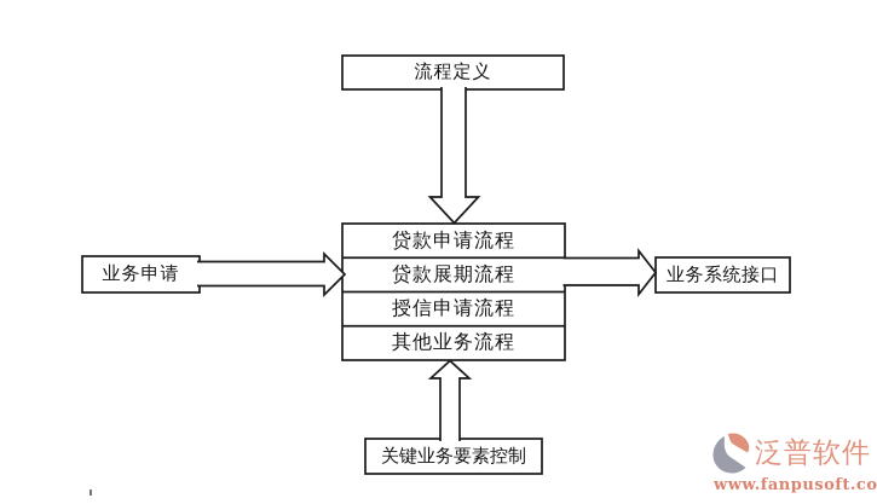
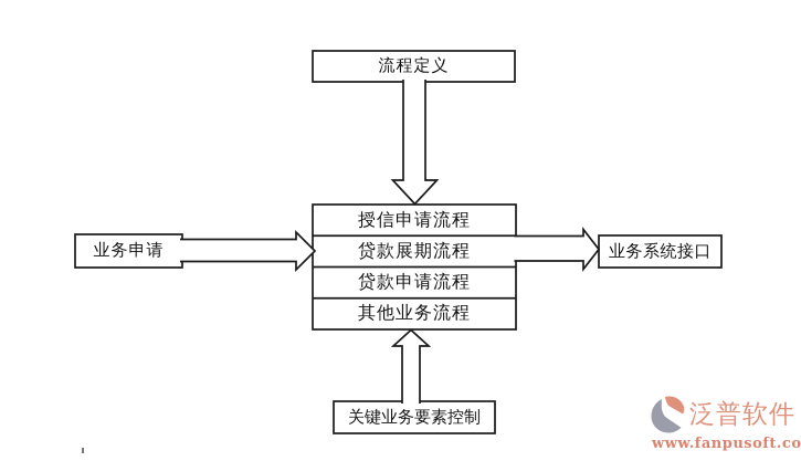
  流程定义
- 贷款申请流程
+ 授信申请流程
  贷款展期流程
- 授信申请流程
+ 贷款申请流程
  其他业务流程
  业务申请
  业务系统接口
  关键业务要素控制
  泛普软件
  www.fanpusoft.co
